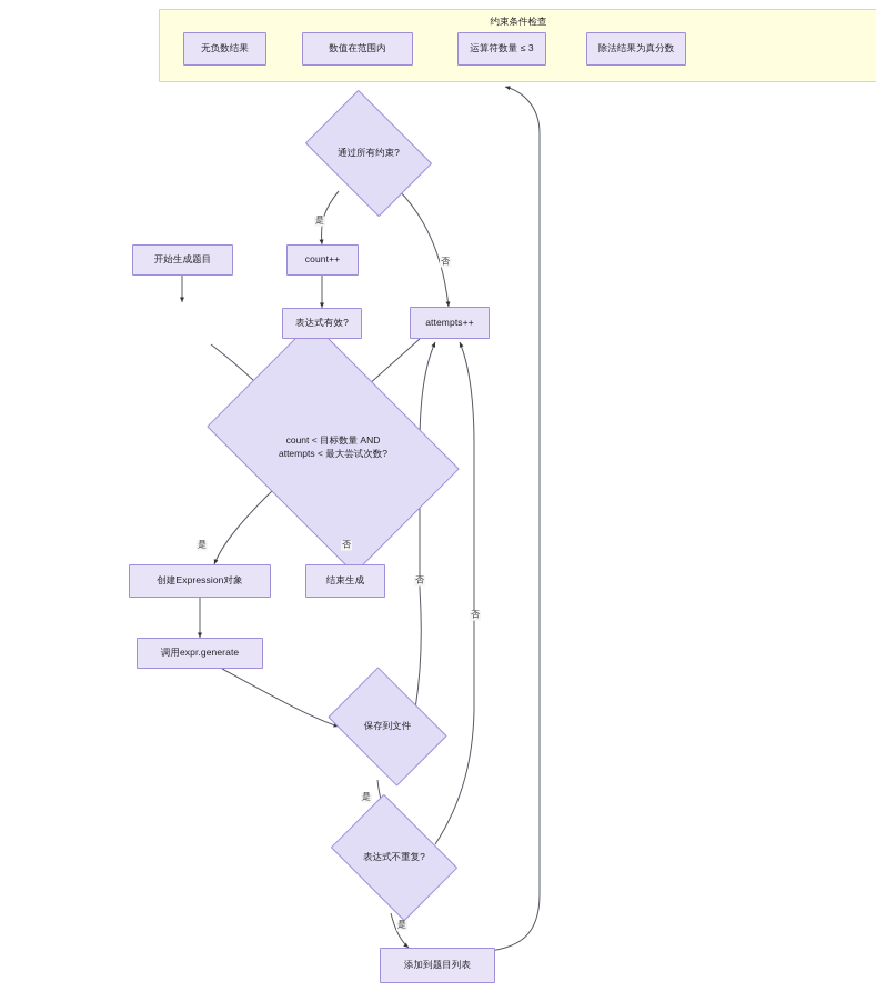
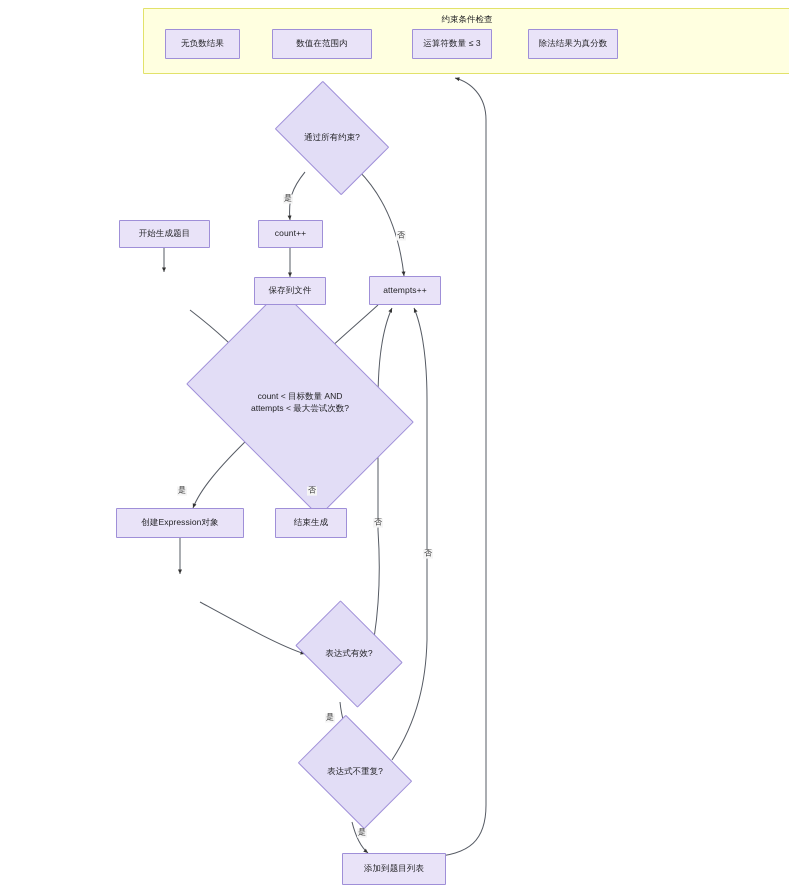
  约束条件检查
  无负数结果
  数值在范围内
  运算符数量 ≤ 3
  除法结果为真分数
  通过所有约束?
  count < 目标数量 AND
  attempts < 最大尝试次数?
- 保存到文件
+ 表达式有效?
  表达式不重复?
  count++
- 表达式有效?
+ 保存到文件
  attempts++
  开始生成题目
  创建Expression对象
- 调用expr.generate
  结束生成
  添加到题目列表
  是
  否
  是
  否
  否
  否
  是
  是
